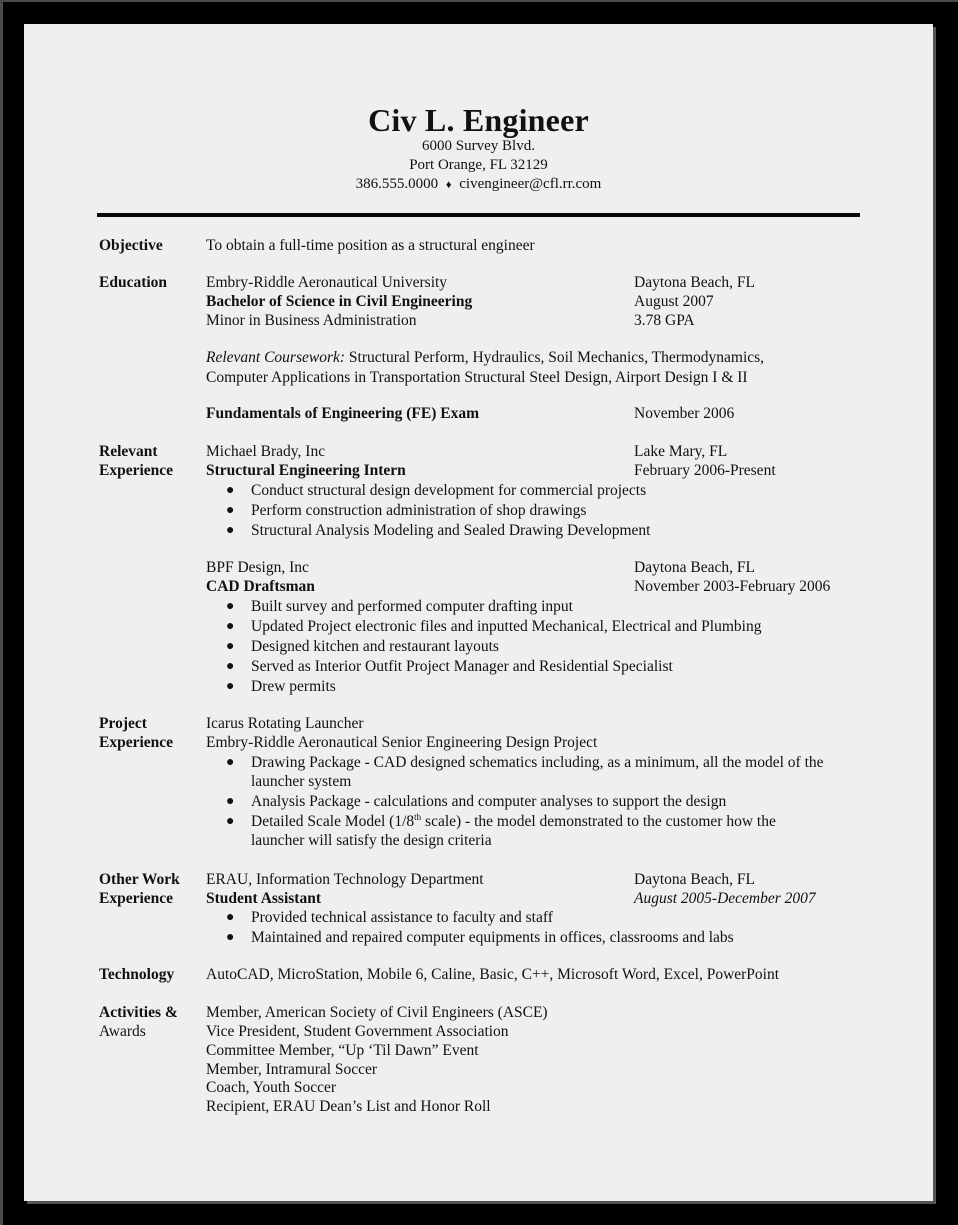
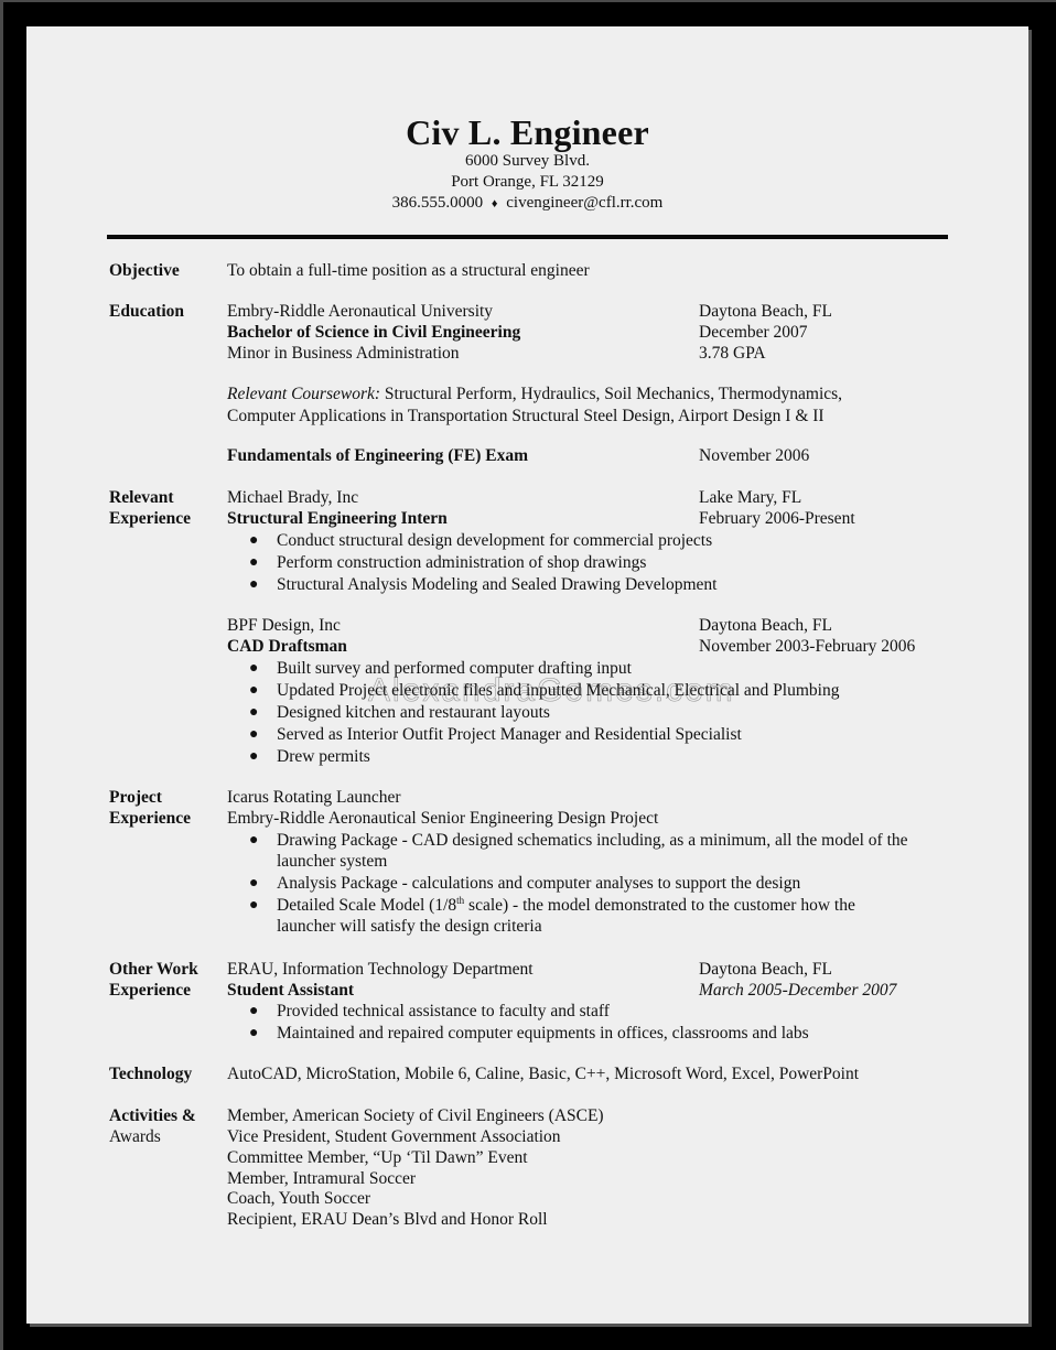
  Civ L. Engineer
  6000 Survey Blvd.
  Port Orange, FL 32129
  386.555.0000 ♦ civengineer@cfl.rr.com
  Objective
  To obtain a full-time position as a structural engineer
  Education
  Embry-Riddle Aeronautical University
  Daytona Beach, FL
  Bachelor of Science in Civil Engineering
- August 2007
+ December 2007
  Minor in Business Administration
  3.78 GPA
  Relevant Coursework: Structural Perform, Hydraulics, Soil Mechanics, Thermodynamics,
  Computer Applications in Transportation Structural Steel Design, Airport Design I & II
  Fundamentals of Engineering (FE) Exam
  November 2006
  Relevant
  Michael Brady, Inc
  Lake Mary, FL
  Experience
  Structural Engineering Intern
  February 2006-Present
  ●
  Conduct structural design development for commercial projects
  ●
  Perform construction administration of shop drawings
  ●
  Structural Analysis Modeling and Sealed Drawing Development
  BPF Design, Inc
  Daytona Beach, FL
  CAD Draftsman
  November 2003-February 2006
  ●
  Built survey and performed computer drafting input
  ●
  Updated Project electronic files and inputted Mechanical, Electrical and Plumbing
  ●
  Designed kitchen and restaurant layouts
  ●
  Served as Interior Outfit Project Manager and Residential Specialist
  ●
  Drew permits
  Project
  Icarus Rotating Launcher
  Experience
  Embry-Riddle Aeronautical Senior Engineering Design Project
  ●
  Drawing Package - CAD designed schematics including, as a minimum, all the model of the
  launcher system
  ●
  Analysis Package - calculations and computer analyses to support the design
  ●
  Detailed Scale Model (1/8th scale) - the model demonstrated to the customer how the
  launcher will satisfy the design criteria
  Other Work
  ERAU, Information Technology Department
  Daytona Beach, FL
  Experience
  Student Assistant
- August 2005-December 2007
+ March 2005-December 2007
  ●
  Provided technical assistance to faculty and staff
  ●
  Maintained and repaired computer equipments in offices, classrooms and labs
  Technology
  AutoCAD, MicroStation, Mobile 6, Caline, Basic, C++, Microsoft Word, Excel, PowerPoint
  Activities &
  Member, American Society of Civil Engineers (ASCE)
  Awards
  Vice President, Student Government Association
  Committee Member, “Up ‘Til Dawn” Event
  Member, Intramural Soccer
  Coach, Youth Soccer
- Recipient, ERAU Dean’s List and Honor Roll
+ Recipient, ERAU Dean’s Blvd and Honor Roll
+ AlexandraGomes.com
